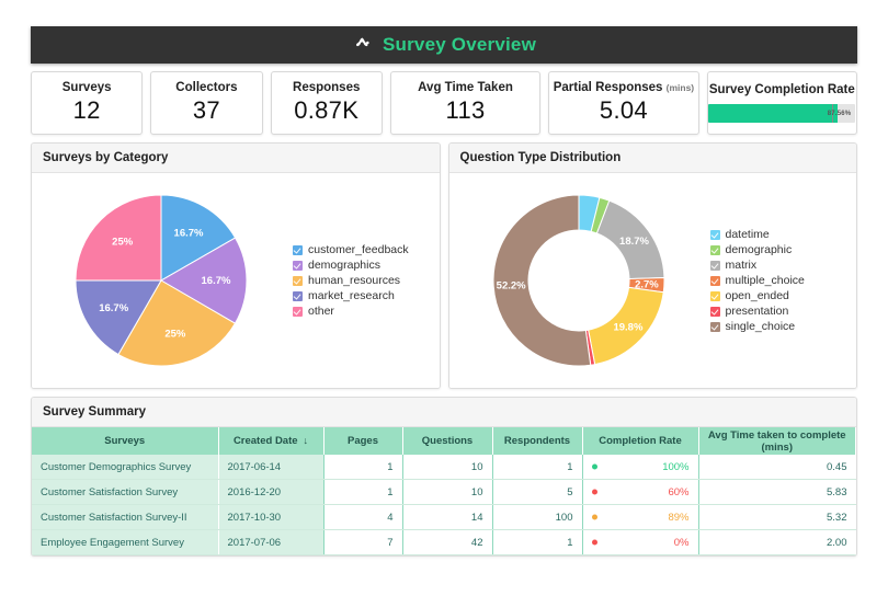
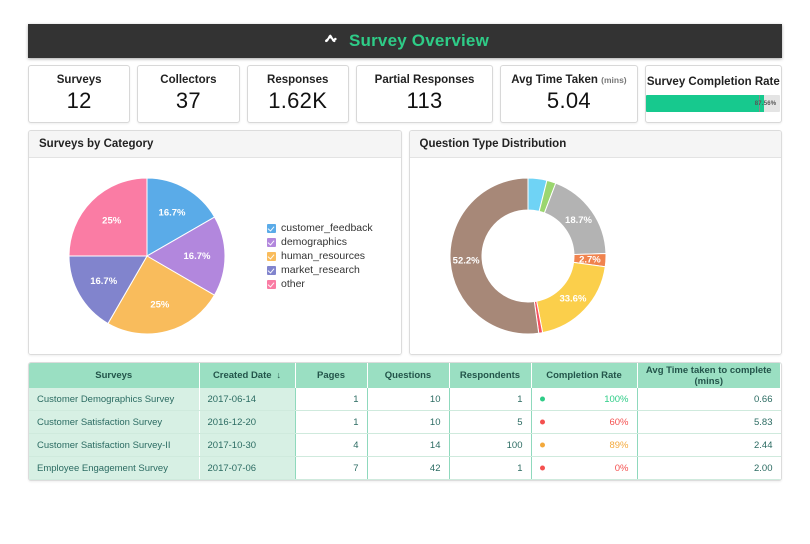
  Survey Overview
  Surveys
  12
  Collectors
  37
  Responses
- 0.87K
+ 1.62K
- Avg Time Taken
+ Partial Responses
  113
- Partial Responses (mins)
+ Avg Time Taken (mins)
  5.04
  Survey Completion Rate
  Surveys by Category
  16.7%
  16.7%
  25%
  16.7%
  25%
  customer_feedback
  demographics
  human_resources
  market_research
  other
  Question Type Distribution
  18.7%
  2.7%
- 19.8%
+ 33.6%
  52.2%
- datetime
- demographic
- matrix
- multiple_choice
- open_ended
- presentation
- single_choice
- Survey Summary
  Surveys	Created Date ↓	Pages	Questions	Respondents	Completion Rate	Avg Time taken to complete (mins)
- Customer Demographics Survey	2017-06-14	1	10	1	100%	0.45
+ Customer Demographics Survey	2017-06-14	1	10	1	100%	0.66
  Customer Satisfaction Survey	2016-12-20	1	10	5	60%	5.83
- Customer Satisfaction Survey-II	2017-10-30	4	14	100	89%	5.32
+ Customer Satisfaction Survey-II	2017-10-30	4	14	100	89%	2.44
  Employee Engagement Survey	2017-07-06	7	42	1	0%	2.00
